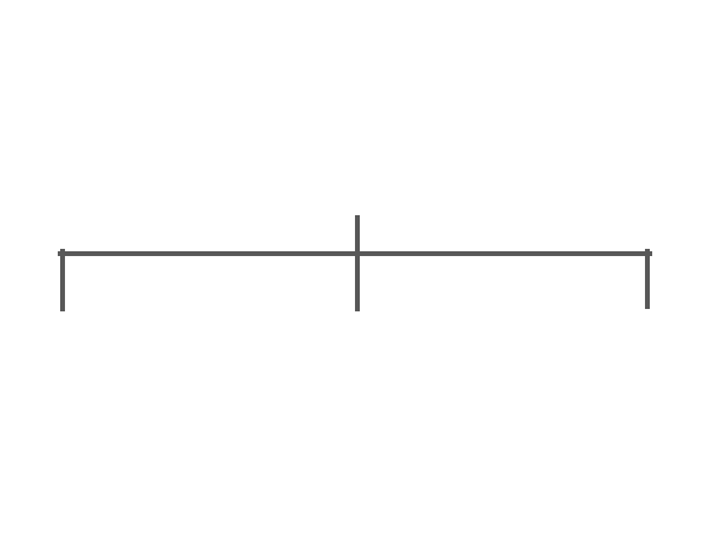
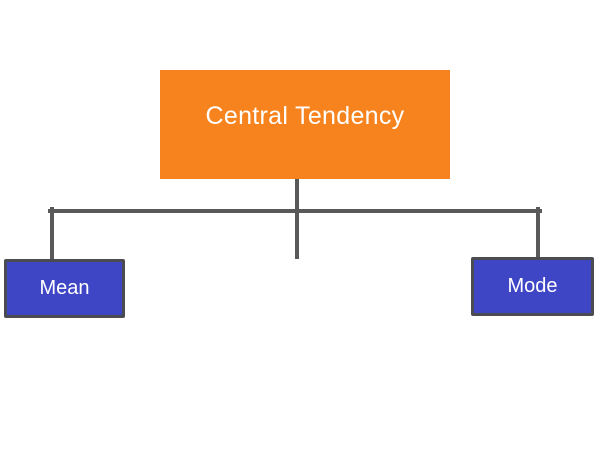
+ Central Tendency
+ Mean
+ Mode
